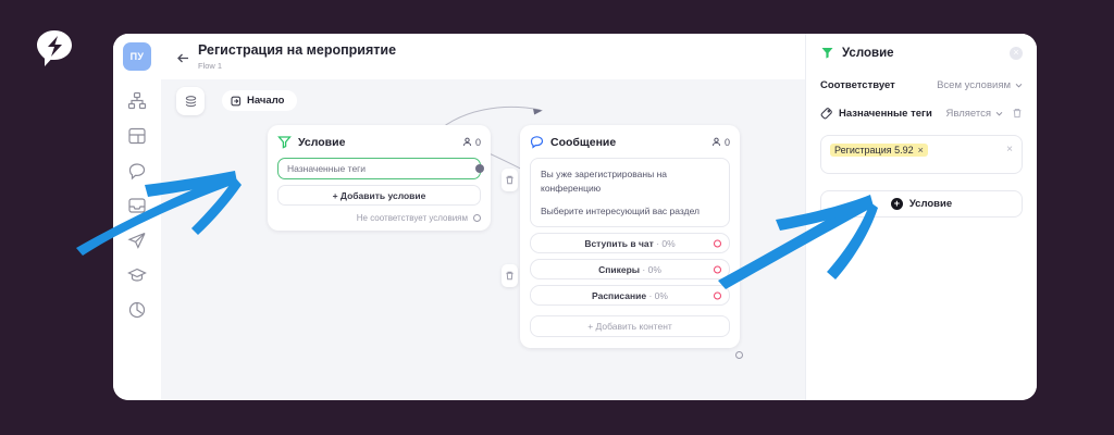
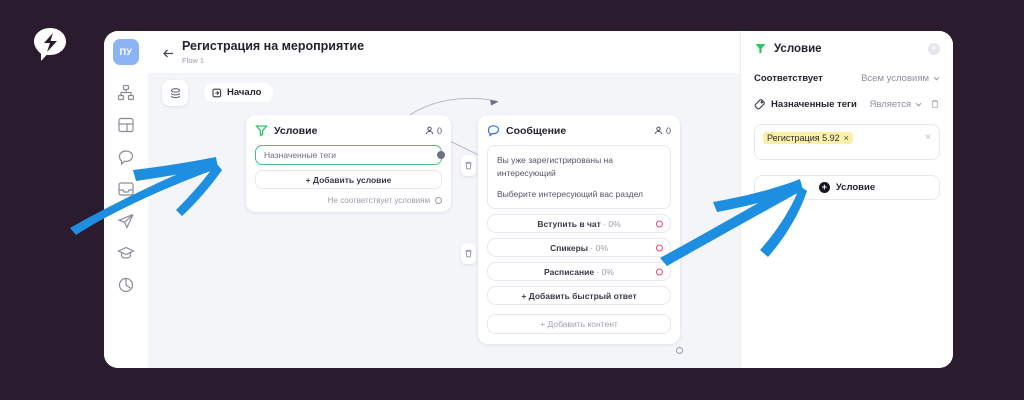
  ПУ
  Регистрация на мероприятие
  Flow 1
  Начало
  Условие
  0
  Назначенные теги
  + Добавить условие
  Не соответствует условиям
  Сообщение
  0
- Вы уже зарегистрированы на конференцию
+ Вы уже зарегистрированы на интересующий
  Выберите интересующий вас раздел
  Вступить в чат
  · 0%
  Спикеры
  · 0%
  Расписание
  · 0%
+ + Добавить быстрый ответ
  + Добавить контент
  Условие
  Соответствует
  Всем условиям
  Назначенные теги
  Является
  Регистрация 5.92
  ×
  ×
  +
  Условие
